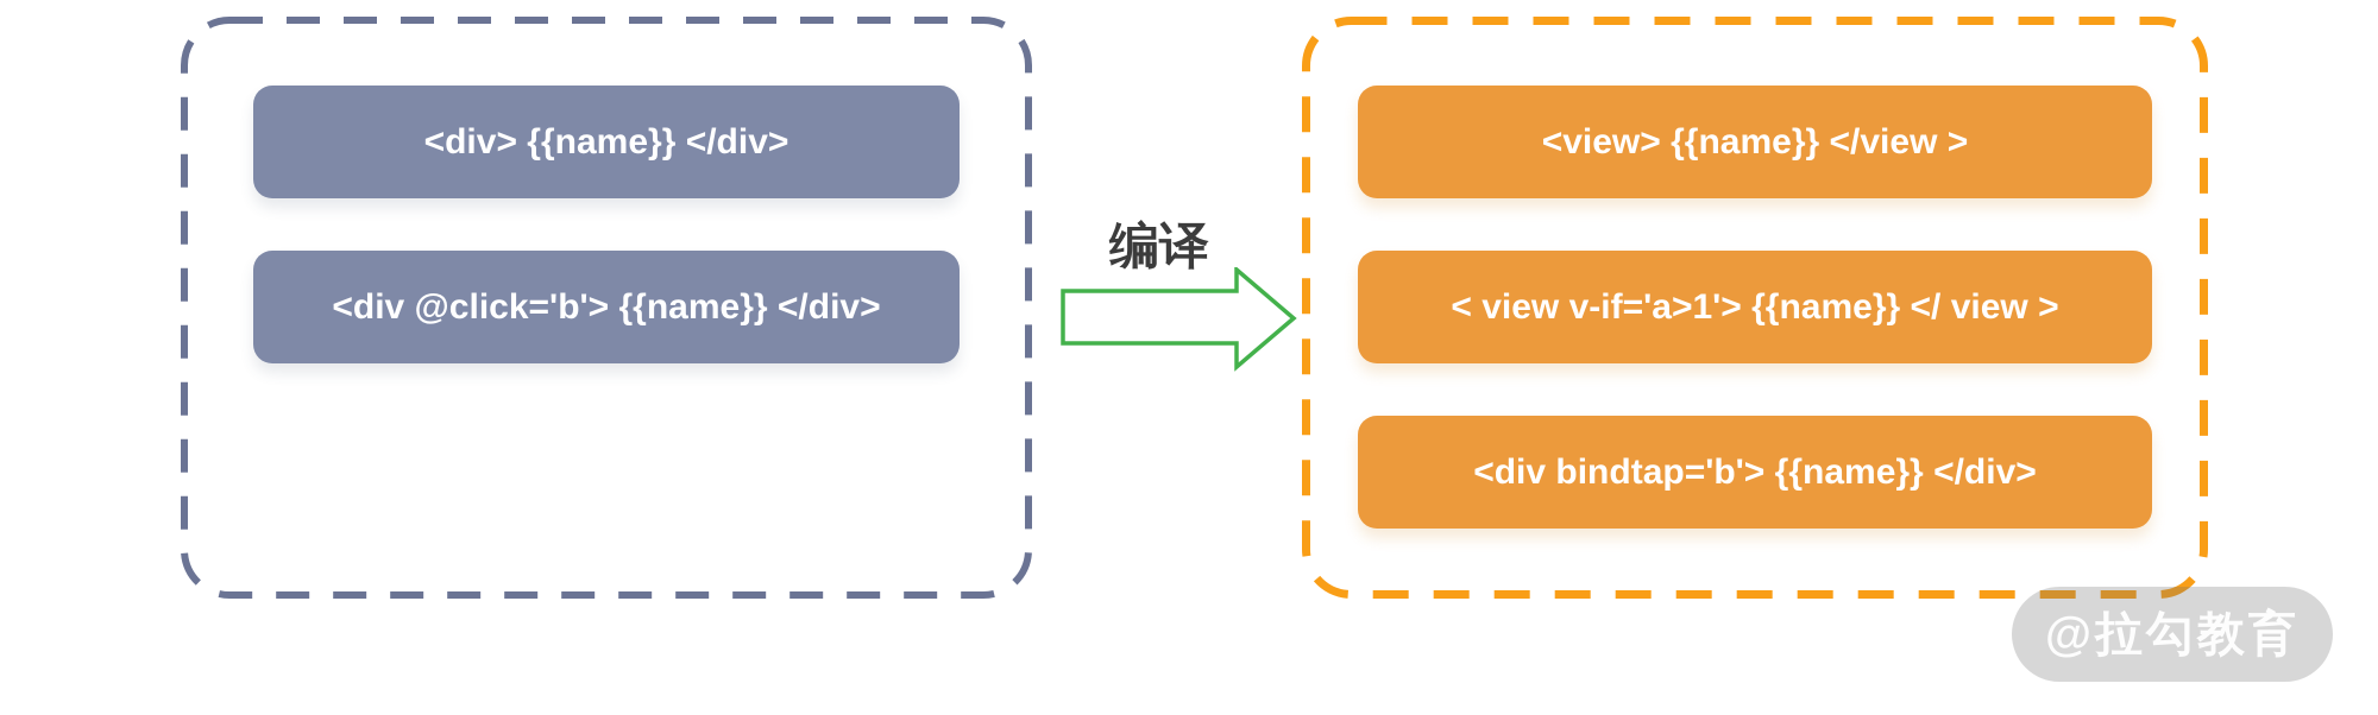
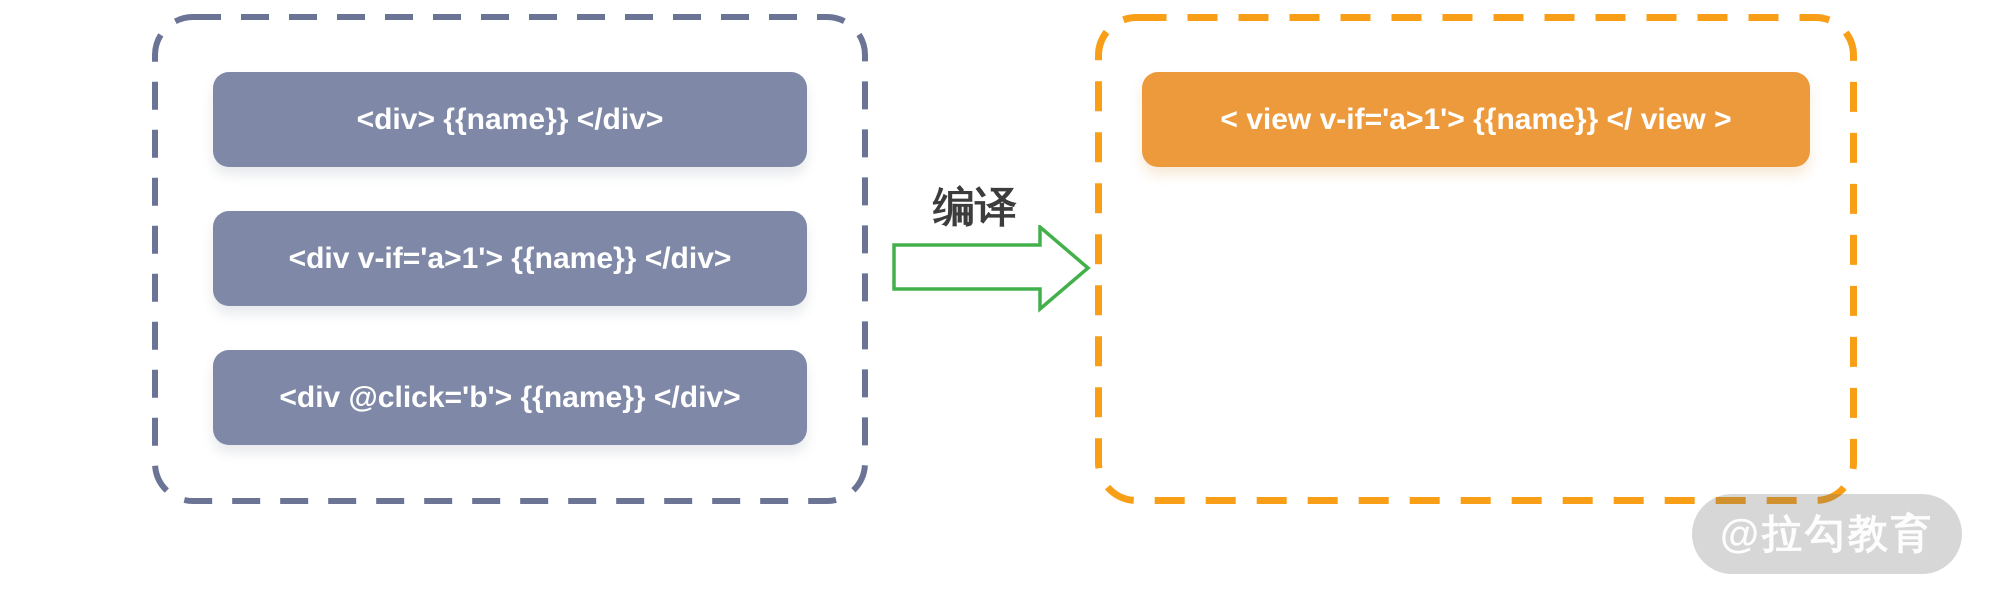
  <div> {{name}} </div>
+ <div v-if='a>1'> {{name}} </div>
  <div @click='b'> {{name}} </div>
  编译
- <view> {{name}} </view >
  < view v-if='a>1'> {{name}} </ view >
- <div bindtap='b'> {{name}} </div>
  @拉勾教育
